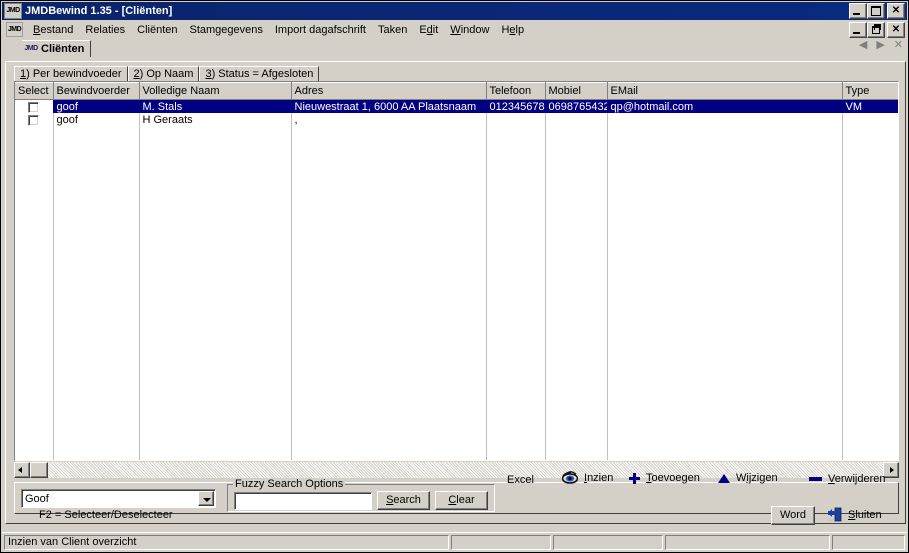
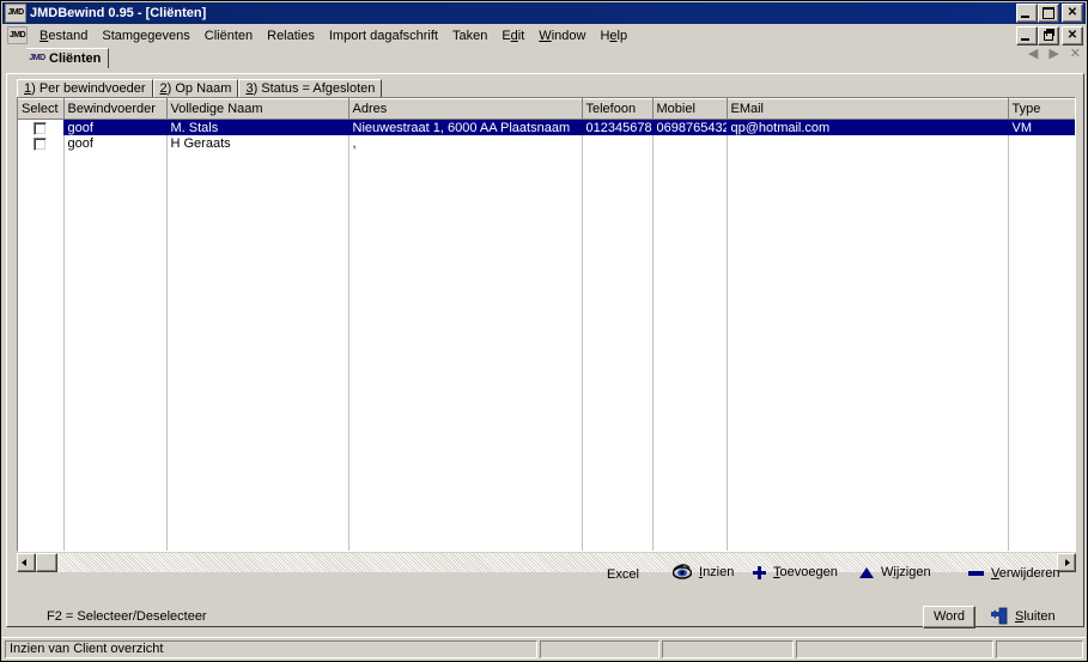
- JMDBewind 1.35 - [Cliënten]
+ JMDBewind 0.95 - [Cliënten]
  ✕
  Bestand
- Relaties
+ Stamgegevens
  Cliënten
- Stamgegevens
+ Relaties
  Import dagafschrift
  Taken
  Edit
  Window
  Help
  ✕
  Cliënten
  ◀
  ▶
  ✕
  1) Per bewindvoeder
  2) Op Naam
  3) Status = Afgesloten
  Select	Bewindvoerder	Volledige Naam	Adres	Telefoon	Mobiel	EMail	Type
  	goof	M. Stals	Nieuwestraat 1, 6000 AA Plaatsnaam	012345678	069876543	qp@hotmail.com	VM
  	goof	H Geraats	,
- Goof
- Fuzzy Search Options
- Search
- Clear
  Excel
  Inzien
  Toevoegen
  Wijzigen
  Verwijderen
  F2 = Selecteer/Deselecteer
  Word
  Sluiten
  Inzien van Client overzicht
